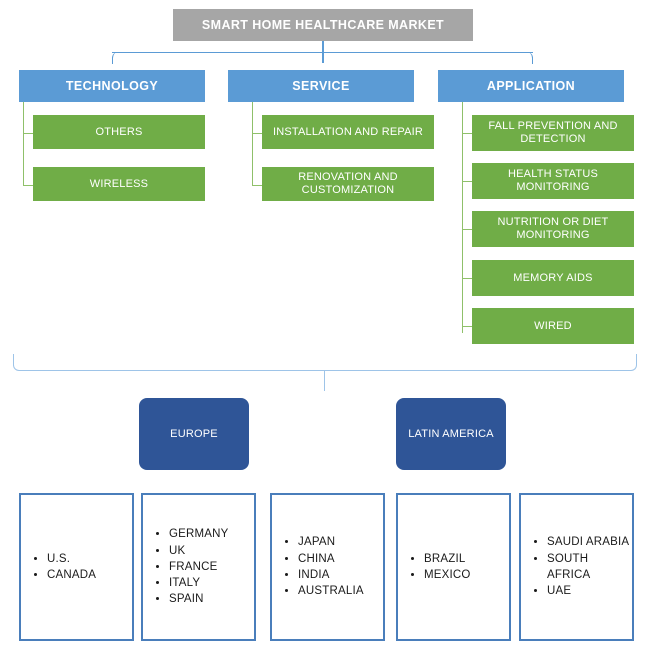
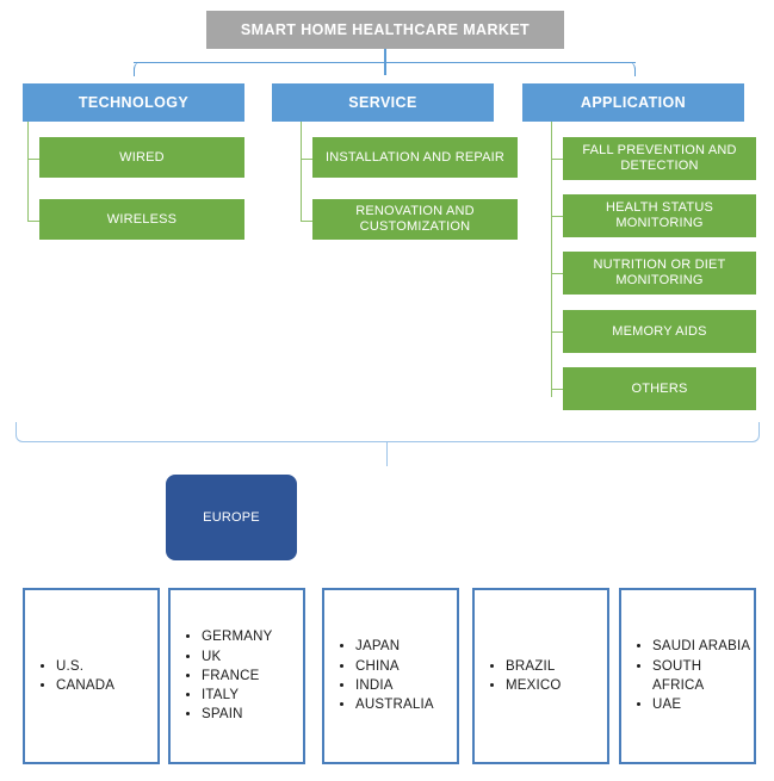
  SMART HOME HEALTHCARE MARKET
  TECHNOLOGY
- OTHERS
+ WIRED
  WIRELESS
  SERVICE
  INSTALLATION AND REPAIR
  RENOVATION AND CUSTOMIZATION
  APPLICATION
  FALL PREVENTION AND DETECTION
  HEALTH STATUS MONITORING
  NUTRITION OR DIET MONITORING
  MEMORY AIDS
- WIRED
+ OTHERS
  EUROPE
- LATIN AMERICA
  U.S.
  CANADA
  GERMANY
  UK
  FRANCE
  ITALY
  SPAIN
  JAPAN
  CHINA
  INDIA
  AUSTRALIA
  BRAZIL
  MEXICO
  SAUDI ARABIA
  SOUTH AFRICA
  UAE
